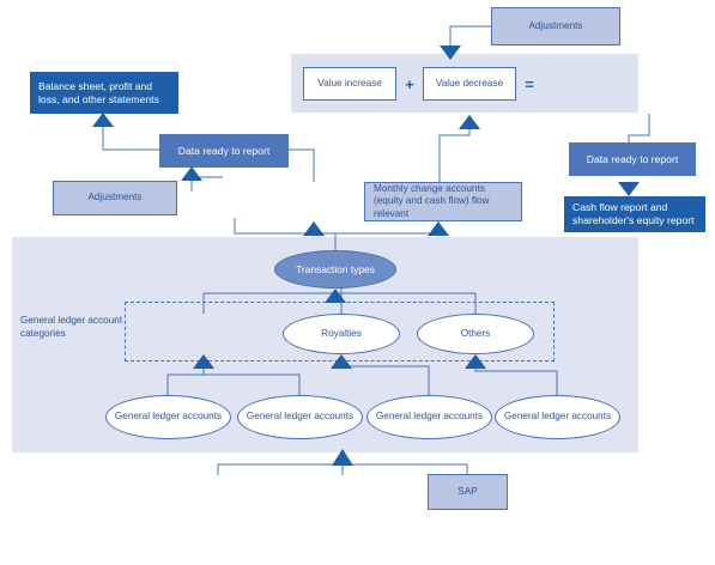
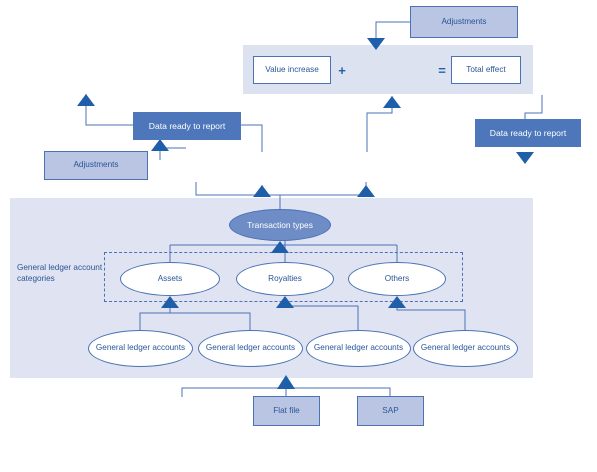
- Balance sheet, profit and loss, and other statements
  Data ready to report
  Adjustments
- Monthly change accounts (equity and cash flow) flow relevant
  Adjustments
  Value increase
  +
- Value decrease
  =
+ Total effect
  Data ready to report
- Cash flow report and shareholder's equity report
  Transaction types
  General ledger account categories
+ Assets
  Royalties
  Others
  General ledger accounts
  General ledger accounts
  General ledger accounts
  General ledger accounts
+ Flat file
  SAP
